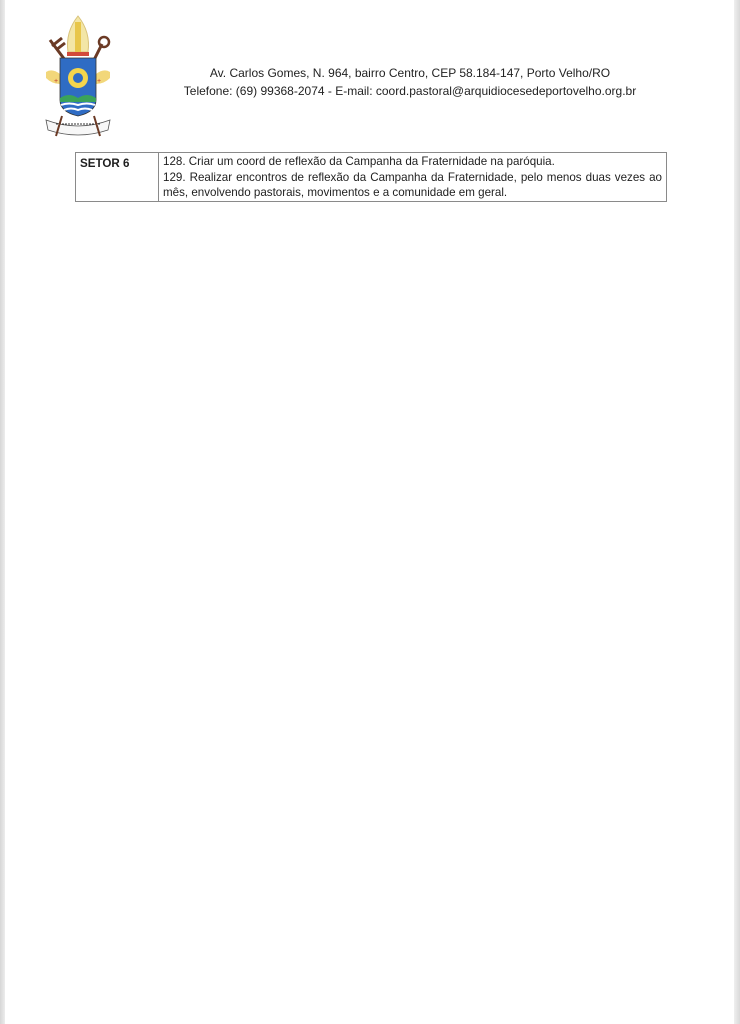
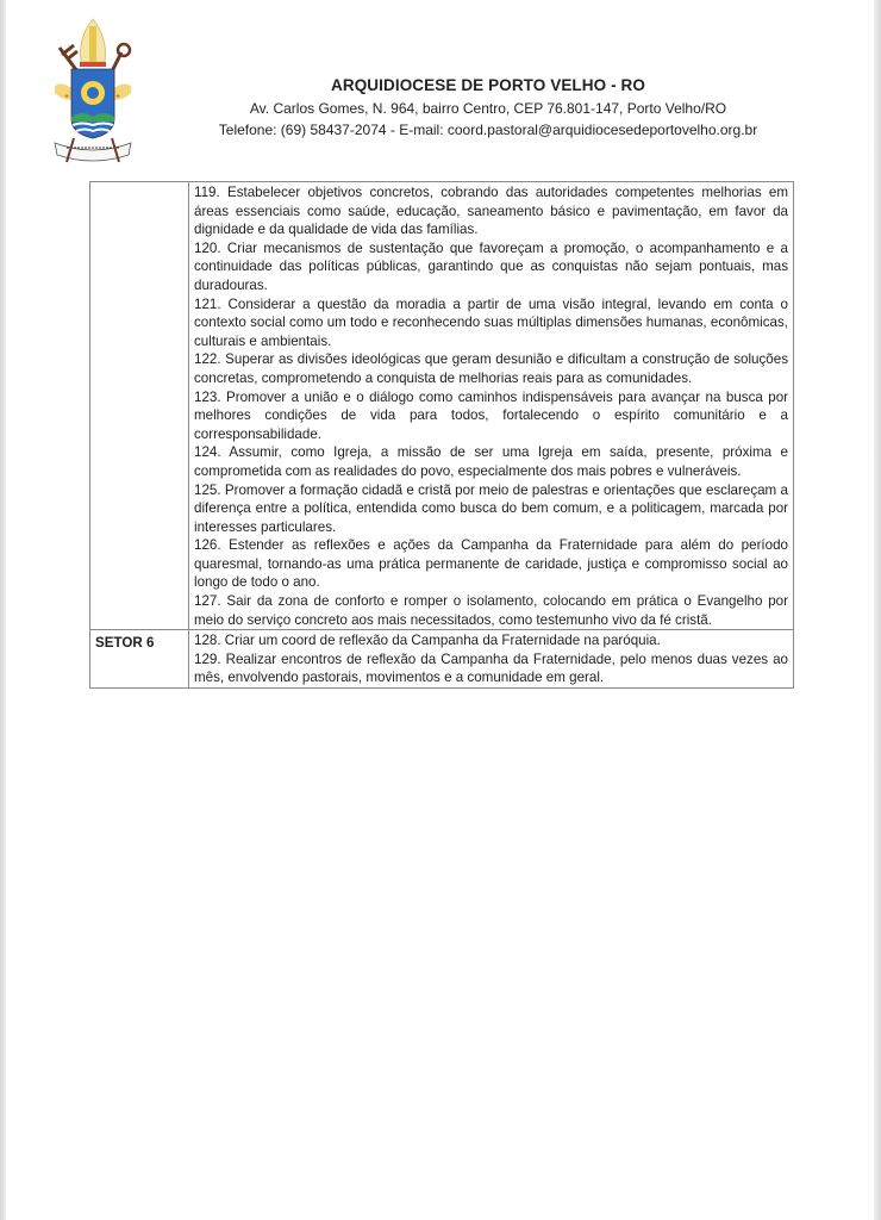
+ ARQUIDIOCESE DE PORTO VELHO - RO
- Av. Carlos Gomes, N. 964, bairro Centro, CEP 58.184-147, Porto Velho/RO
+ Av. Carlos Gomes, N. 964, bairro Centro, CEP 76.801-147, Porto Velho/RO
- Telefone: (69) 99368-2074 - E-mail: coord.pastoral@arquidiocesedeportovelho.org.br
+ Telefone: (69) 58437-2074 - E-mail: coord.pastoral@arquidiocesedeportovelho.org.br
+ 	119. Estabelecer objetivos concretos, cobrando das autoridades competentes melhorias em áreas essenciais como saúde, educação, saneamento básico e pavimentação, em favor da dignidade e da qualidade de vida das famílias. 120. Criar mecanismos de sustentação que favoreçam a promoção, o acompanhamento e a continuidade das políticas públicas, garantindo que as conquistas não sejam pontuais, mas duradouras. 121. Considerar a questão da moradia a partir de uma visão integral, levando em conta o contexto social como um todo e reconhecendo suas múltiplas dimensões humanas, econômicas, culturais e ambientais. 122. Superar as divisões ideológicas que geram desunião e dificultam a construção de soluções concretas, comprometendo a conquista de melhorias reais para as comunidades. 123. Promover a união e o diálogo como caminhos indispensáveis para avançar na busca por melhores condições de vida para todos, fortalecendo o espírito comunitário e a corresponsabilidade. 124. Assumir, como Igreja, a missão de ser uma Igreja em saída, presente, próxima e comprometida com as realidades do povo, especialmente dos mais pobres e vulneráveis. 125. Promover a formação cidadã e cristã por meio de palestras e orientações que esclareçam a diferença entre a política, entendida como busca do bem comum, e a politicagem, marcada por interesses particulares. 126. Estender as reflexões e ações da Campanha da Fraternidade para além do período quaresmal, tornando-as uma prática permanente de caridade, justiça e compromisso social ao longo de todo o ano. 127. Sair da zona de conforto e romper o isolamento, colocando em prática o Evangelho por meio do serviço concreto aos mais necessitados, como testemunho vivo da fé cristã.
  SETOR 6	128. Criar um coord de reflexão da Campanha da Fraternidade na paróquia. 129. Realizar encontros de reflexão da Campanha da Fraternidade, pelo menos duas vezes ao mês, envolvendo pastorais, movimentos e a comunidade em geral.
